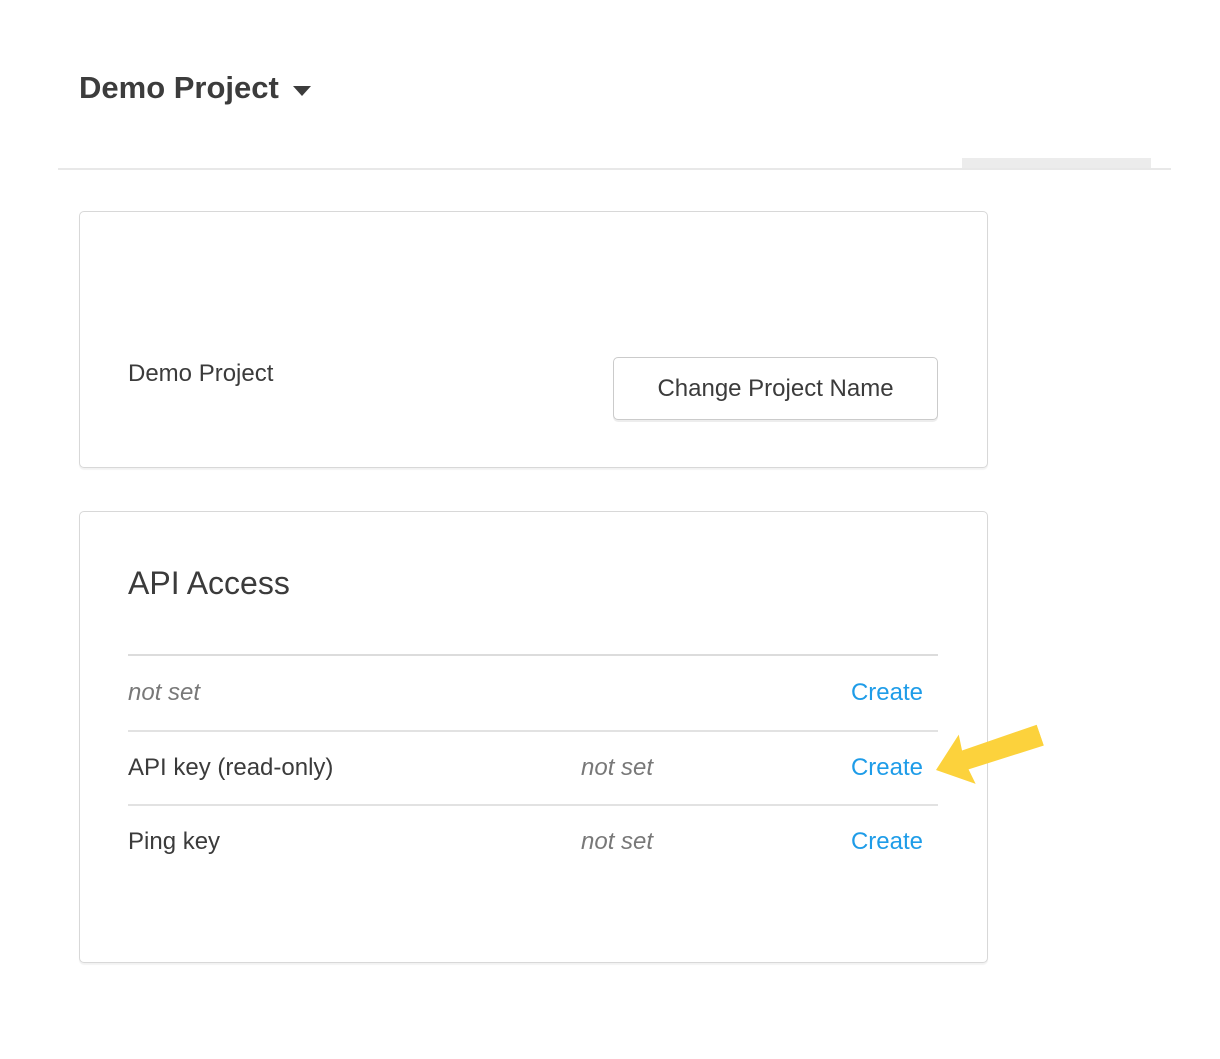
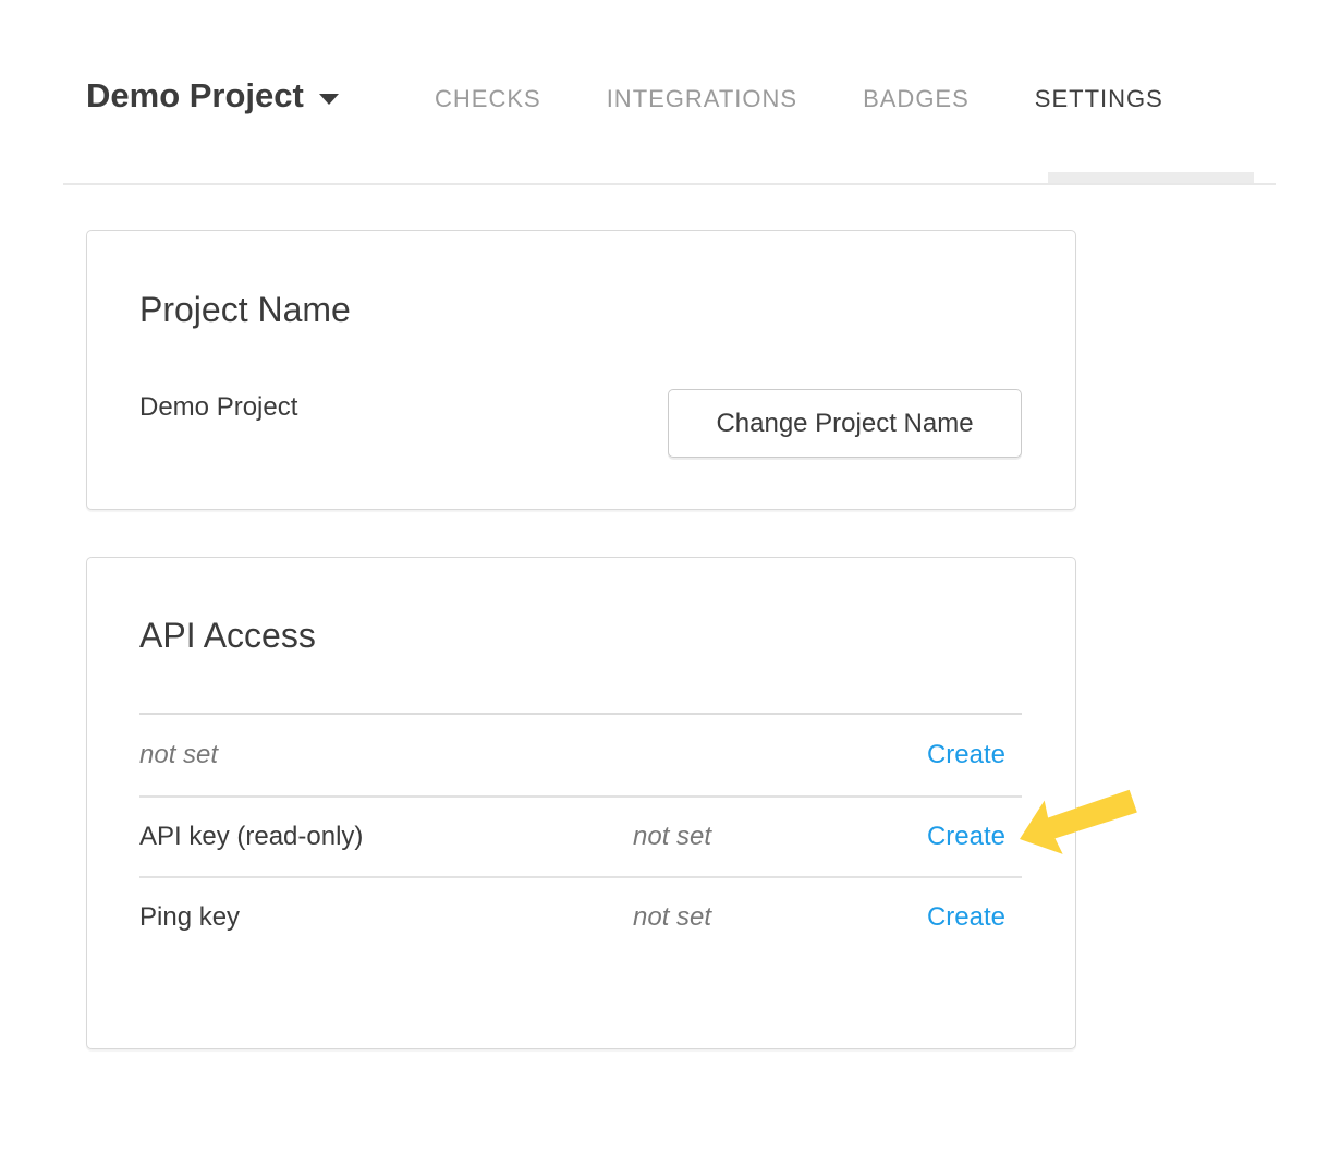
  Demo Project
+ CHECKS
+ INTEGRATIONS
+ BADGES
+ SETTINGS
+ Project Name
  Demo Project
  Change Project Name
  API Access
  not set
  Create
  API key (read-only)
  not set
  Create
  Ping key
  not set
  Create
